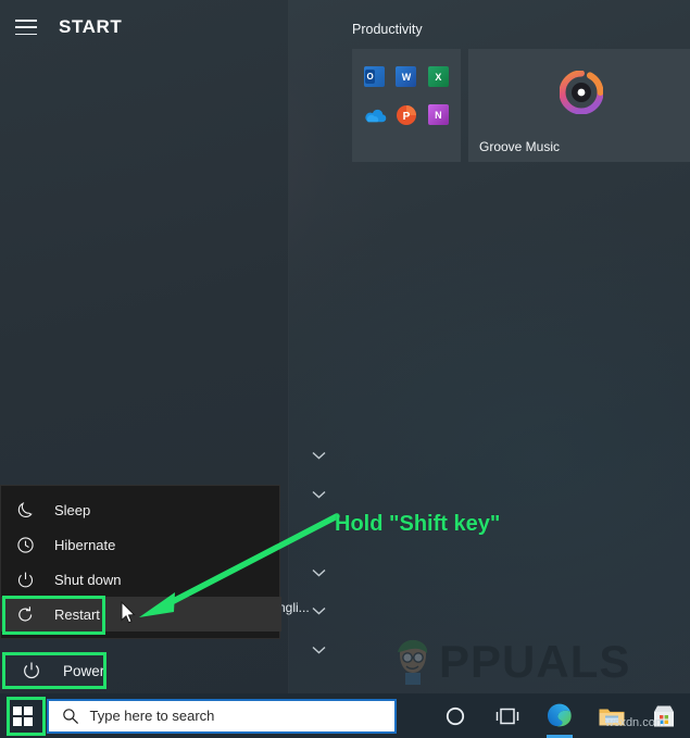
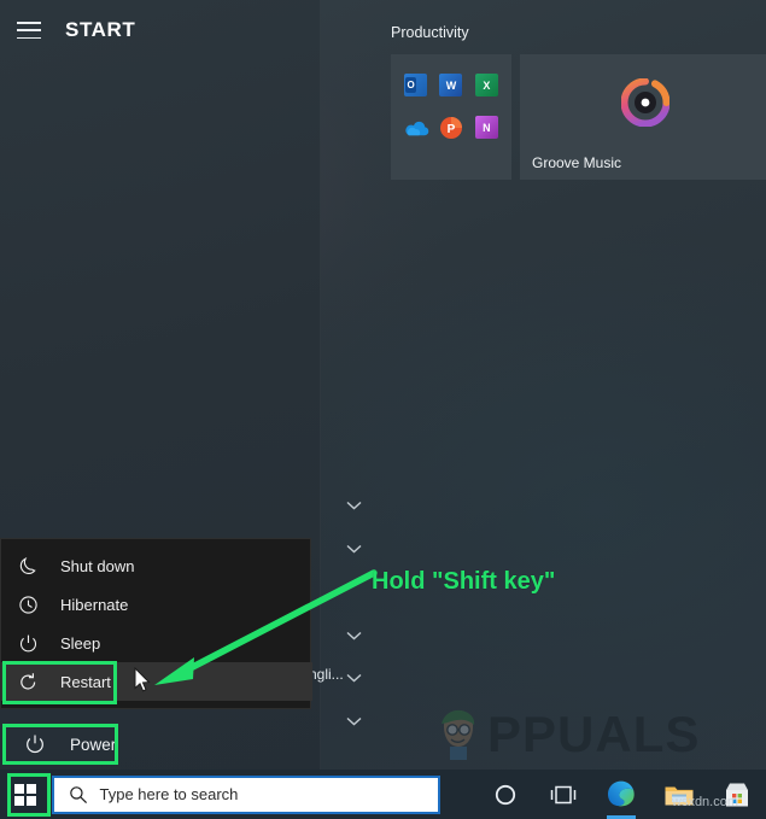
  START
  Productivity
  O
  W
  X
  P
  N
  Groove Music
  ngli...
- Sleep
+ Shut down
  Hibernate
- Shut down
+ Sleep
  Restart
  Power
  Hold "Shift key"
  Type here to search
  wsxdn.com
